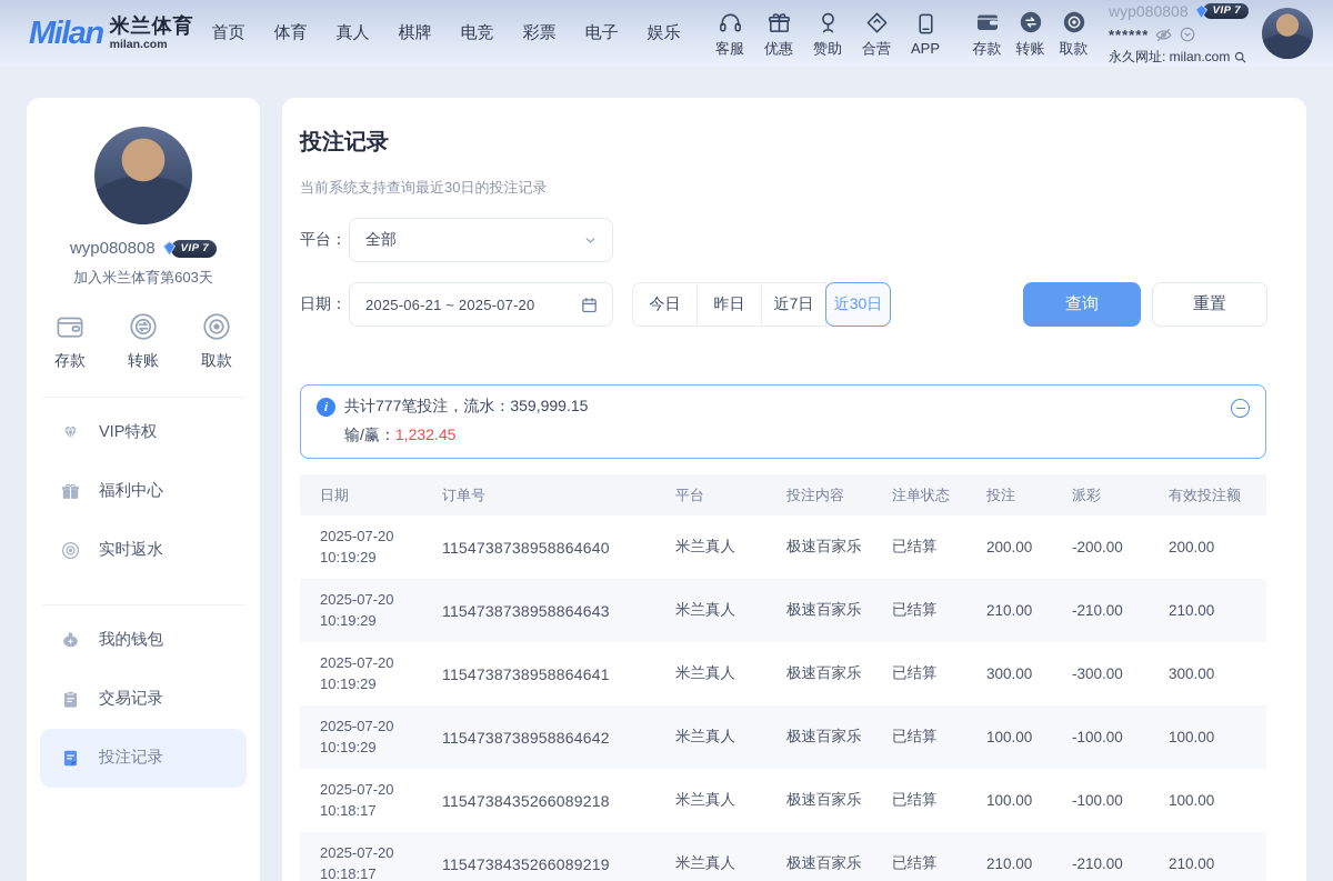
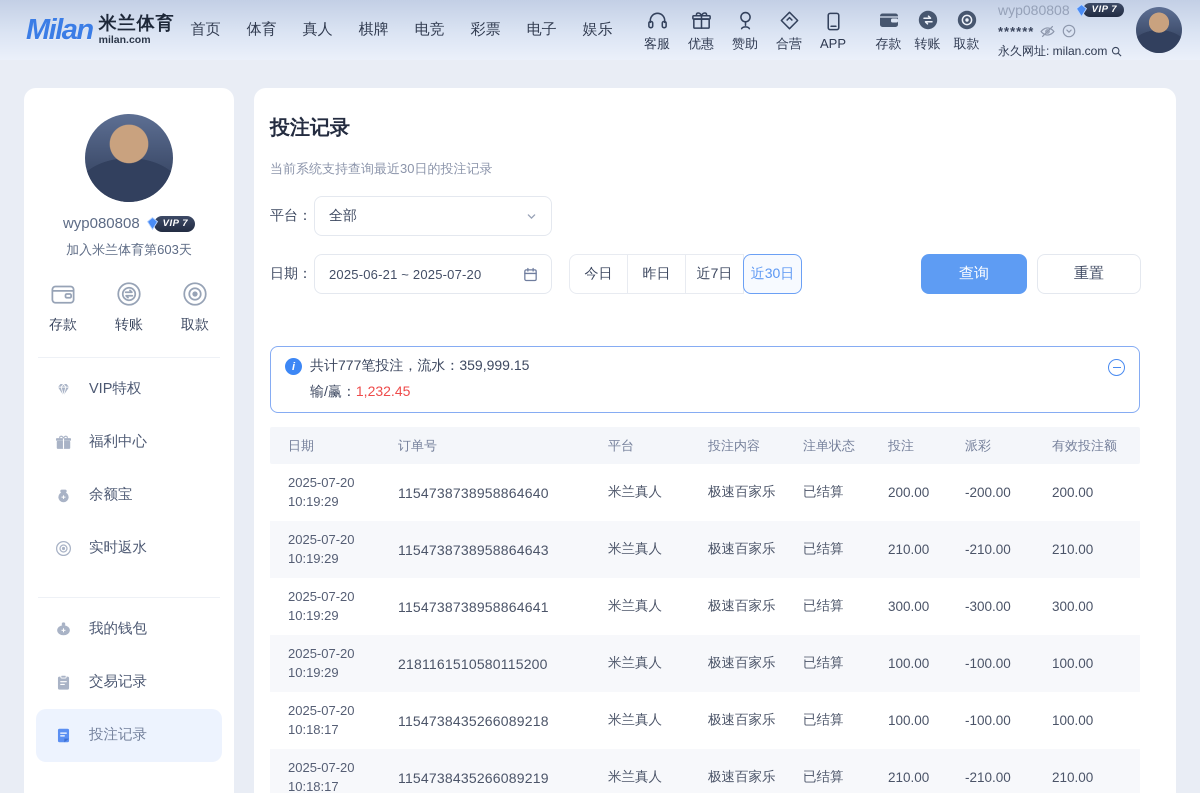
  Milan
  米兰体育
  milan.com
  首页
  体育
  真人
  棋牌
  电竞
  彩票
  电子
  娱乐
  客服
  优惠
  赞助
  合营
  APP
  存款
  转账
  取款
  wyp080808
  VIP 7
  ******
  永久网址: milan.com
  wyp080808
  VIP 7
  加入米兰体育第603天
  存款
  转账
  取款
  VIP特权
  福利中心
+ 余额宝
  实时返水
  我的钱包
  交易记录
  投注记录
  投注记录
  当前系统支持查询最近30日的投注记录
  平台：
  全部
  日期：
  2025-06-21 ~ 2025-07-20
  今日
  昨日
  近7日
  近30日
  查询
  重置
  i
  共计777笔投注，流水：359,999.15
  输/赢：1,232.45
  日期
  订单号
  平台
  投注内容
  注单状态
  投注
  派彩
  有效投注额
  2025-07-20
  10:19:29
  1154738738958864640
  米兰真人
  极速百家乐
  已结算
  200.00
  -200.00
  200.00
  2025-07-20
  10:19:29
  1154738738958864643
  米兰真人
  极速百家乐
  已结算
  210.00
  -210.00
  210.00
  2025-07-20
  10:19:29
  1154738738958864641
  米兰真人
  极速百家乐
  已结算
  300.00
  -300.00
  300.00
  2025-07-20
  10:19:29
- 1154738738958864642
+ 2181161510580115200
  米兰真人
  极速百家乐
  已结算
  100.00
  -100.00
  100.00
  2025-07-20
  10:18:17
  1154738435266089218
  米兰真人
  极速百家乐
  已结算
  100.00
  -100.00
  100.00
  2025-07-20
  10:18:17
  1154738435266089219
  米兰真人
  极速百家乐
  已结算
  210.00
  -210.00
  210.00
